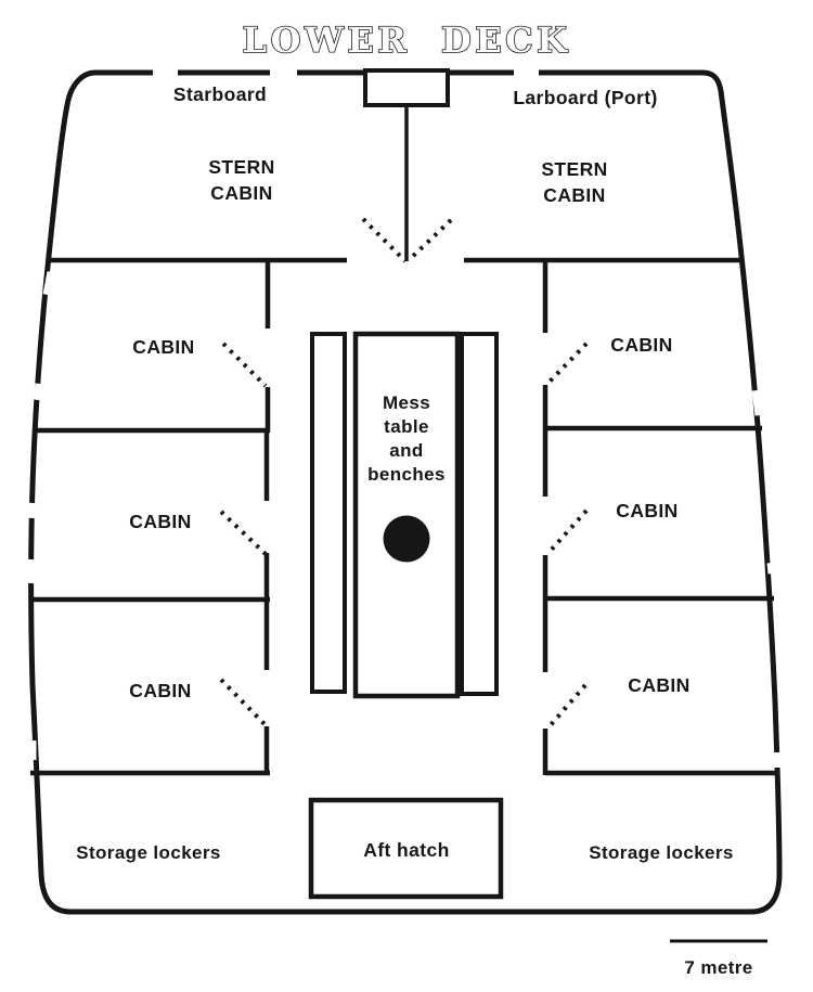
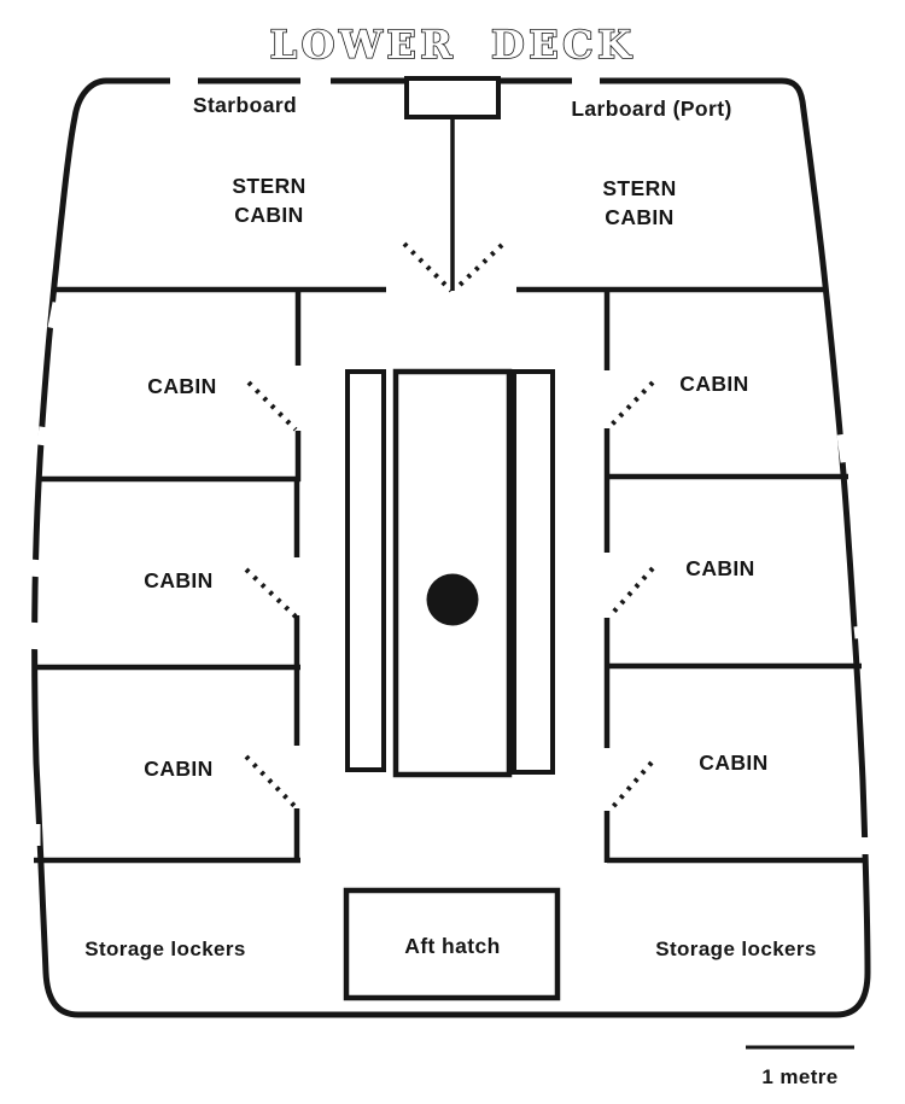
  LOWER DECK
  Starboard
  Larboard (Port)
  STERN
  CABIN
  STERN
  CABIN
  CABIN
  CABIN
  CABIN
  CABIN
  CABIN
  CABIN
- Mess
- table
- and
- benches
  Storage lockers
  Storage lockers
  Aft hatch
- 7 metre
+ 1 metre
